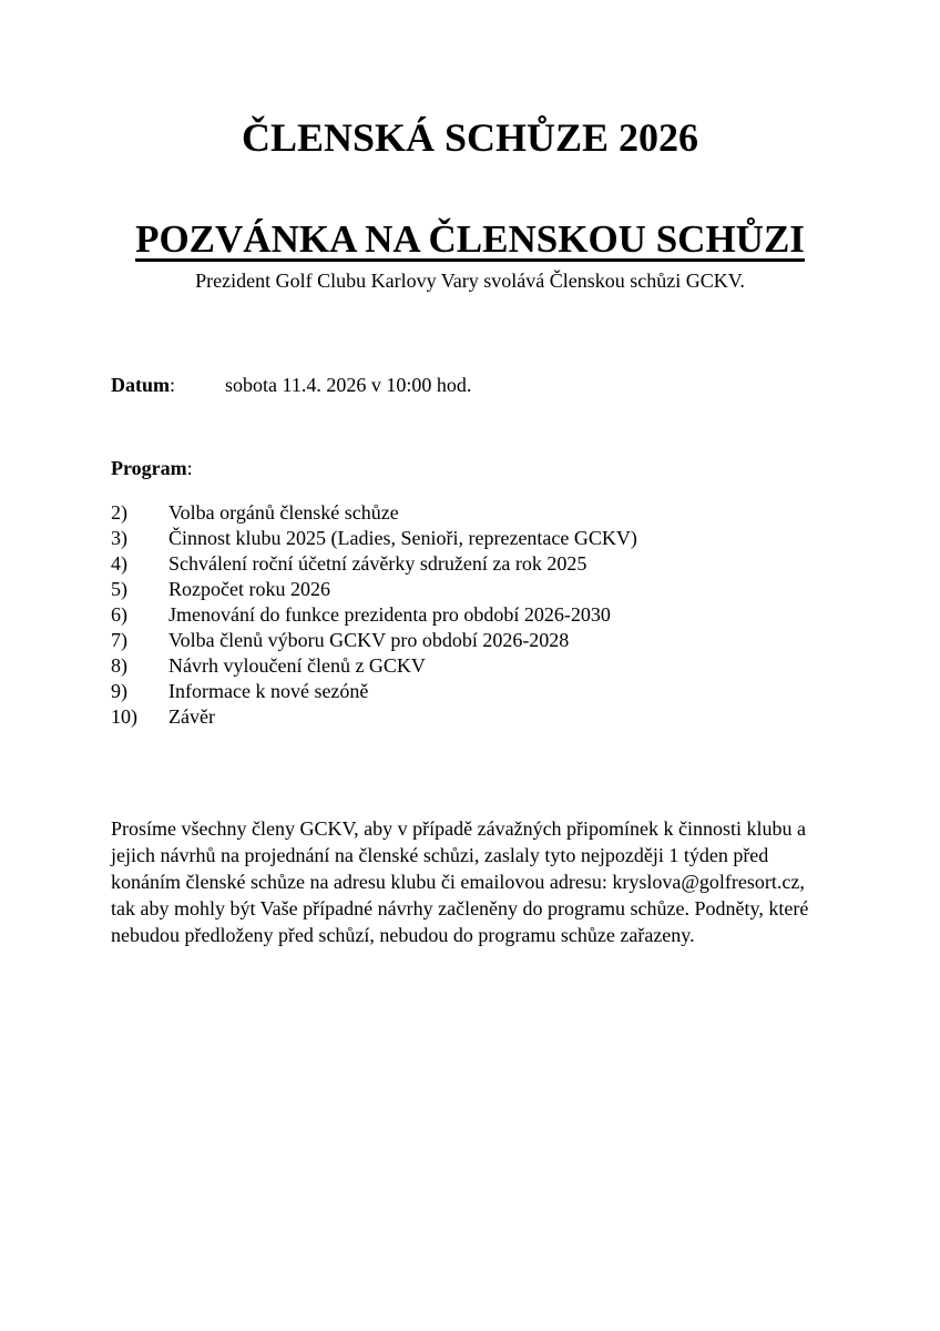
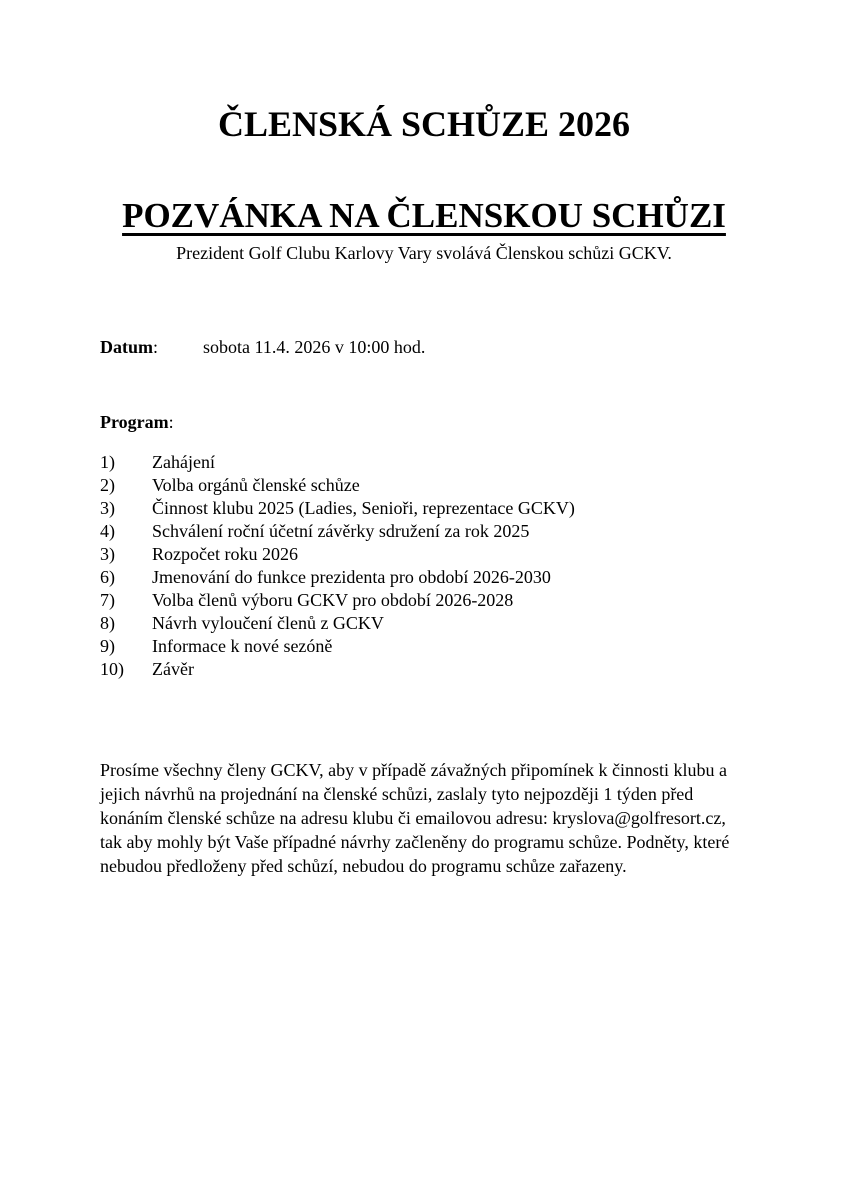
  ČLENSKÁ SCHŮZE 2026
  POZVÁNKA NA ČLENSKOU SCHŮZI
  Prezident Golf Clubu Karlovy Vary svolává Členskou schůzi GCKV.
  Datum: sobota 11.4. 2026 v 10:00 hod.
  Program:
+ 1) Zahájení
  2) Volba orgánů členské schůze
  3) Činnost klubu 2025 (Ladies, Senioři, reprezentace GCKV)
  4) Schválení roční účetní závěrky sdružení za rok 2025
- 5) Rozpočet roku 2026
+ 3) Rozpočet roku 2026
  6) Jmenování do funkce prezidenta pro období 2026-2030
  7) Volba členů výboru GCKV pro období 2026-2028
  8) Návrh vyloučení členů z GCKV
  9) Informace k nové sezóně
  10) Závěr
  Prosíme všechny členy GCKV, aby v případě závažných připomínek k činnosti klubu a jejich návrhů na projednání na členské schůzi, zaslaly tyto nejpozději 1 týden před konáním členské schůze na adresu klubu či emailovou adresu: kryslova@golfresort.cz, tak aby mohly být Vaše případné návrhy začleněny do programu schůze. Podněty, které nebudou předloženy před schůzí, nebudou do programu schůze zařazeny.
